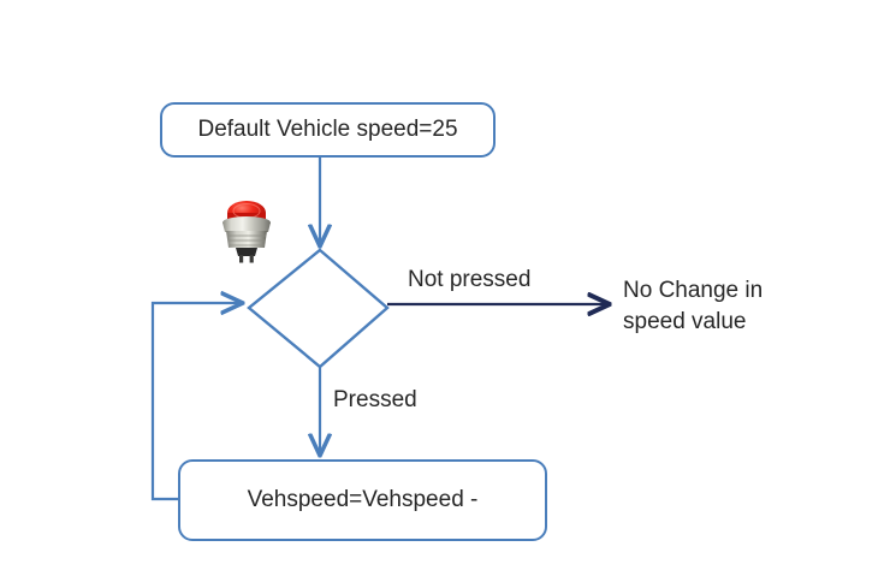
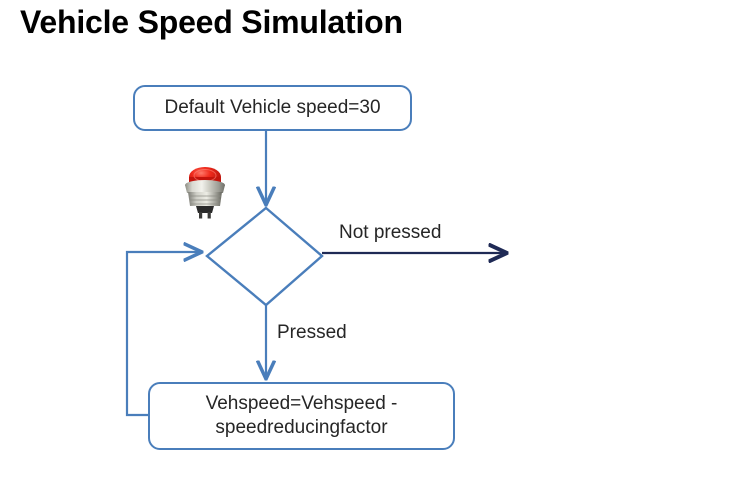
+ Vehicle Speed Simulation
- Default Vehicle speed=25
+ Default Vehicle speed=30
  Not pressed
  Pressed
- No Change in
- speed value
  Vehspeed=Vehspeed -
+ speedreducingfactor
